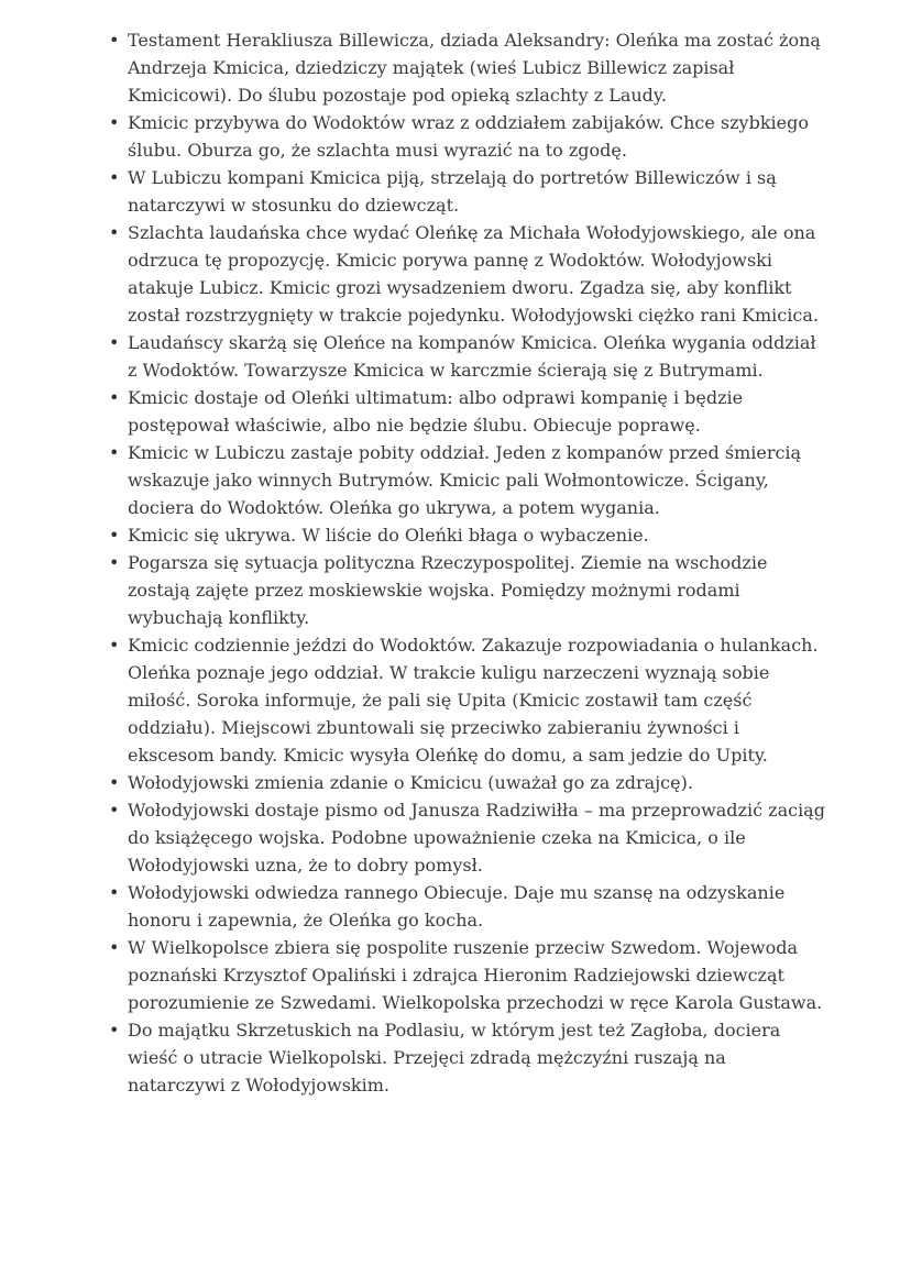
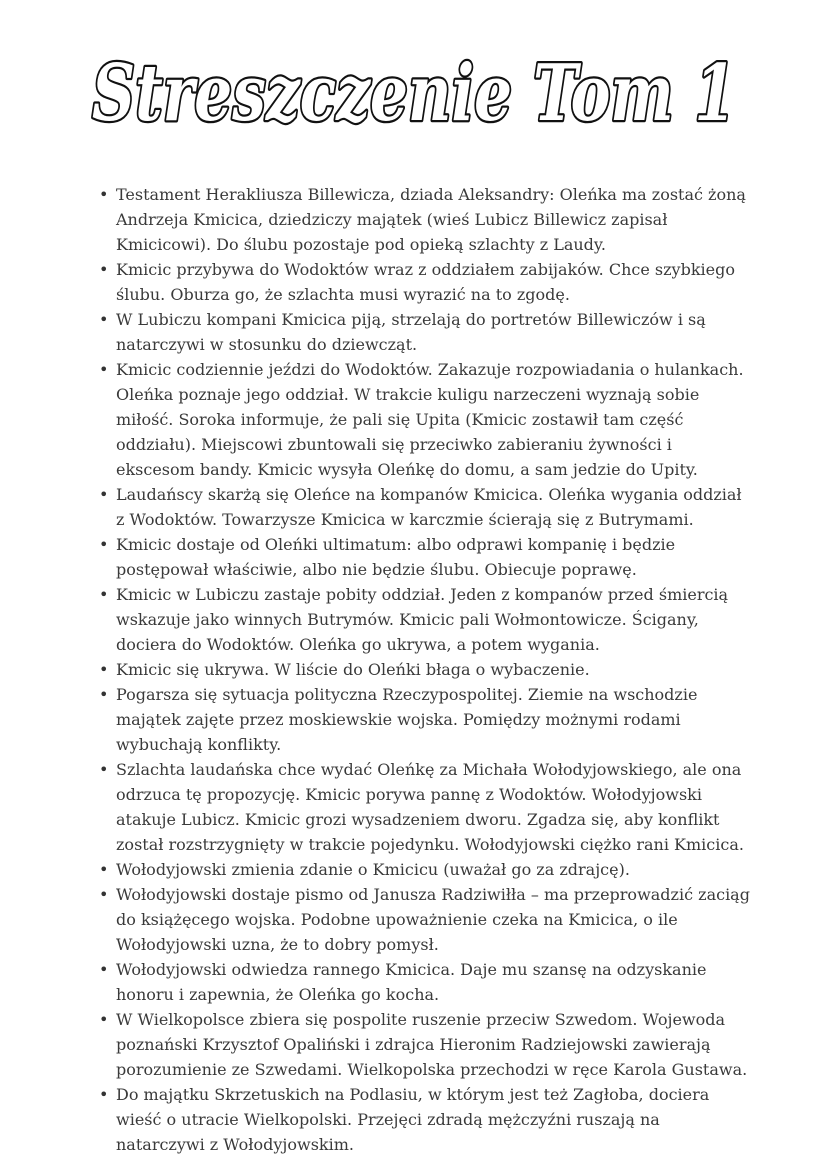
+ Streszczenie Tom 1
  •
  Testament Herakliusza Billewicza, dziada Aleksandry: Oleńka ma zostać żoną Andrzeja Kmicica, dziedziczy majątek (wieś Lubicz Billewicz zapisał Kmicicowi). Do ślubu pozostaje pod opieką szlachty z Laudy.
  •
  Kmicic przybywa do Wodoktów wraz z oddziałem zabijaków. Chce szybkiego ślubu. Oburza go, że szlachta musi wyrazić na to zgodę.
  •
  W Lubiczu kompani Kmicica piją, strzelają do portretów Billewiczów i są natarczywi w stosunku do dziewcząt.
  •
- Szlachta laudańska chce wydać Oleńkę za Michała Wołodyjowskiego, ale ona odrzuca tę propozycję. Kmicic porywa pannę z Wodoktów. Wołodyjowski atakuje Lubicz. Kmicic grozi wysadzeniem dworu. Zgadza się, aby konflikt został rozstrzygnięty w trakcie pojedynku. Wołodyjowski ciężko rani Kmicica.
+ Kmicic codziennie jeździ do Wodoktów. Zakazuje rozpowiadania o hulankach. Oleńka poznaje jego oddział. W trakcie kuligu narzeczeni wyznają sobie miłość. Soroka informuje, że pali się Upita (Kmicic zostawił tam część oddziału). Miejscowi zbuntowali się przeciwko zabieraniu żywności i ekscesom bandy. Kmicic wysyła Oleńkę do domu, a sam jedzie do Upity.
  •
  Laudańscy skarżą się Oleńce na kompanów Kmicica. Oleńka wygania oddział z Wodoktów. Towarzysze Kmicica w karczmie ścierają się z Butrymami.
  •
  Kmicic dostaje od Oleńki ultimatum: albo odprawi kompanię i będzie postępował właściwie, albo nie będzie ślubu. Obiecuje poprawę.
  •
  Kmicic w Lubiczu zastaje pobity oddział. Jeden z kompanów przed śmiercią wskazuje jako winnych Butrymów. Kmicic pali Wołmontowicze. Ścigany, dociera do Wodoktów. Oleńka go ukrywa, a potem wygania.
  •
  Kmicic się ukrywa. W liście do Oleńki błaga o wybaczenie.
  •
- Pogarsza się sytuacja polityczna Rzeczypospolitej. Ziemie na wschodzie zostają zajęte przez moskiewskie wojska. Pomiędzy możnymi rodami wybuchają konflikty.
+ Pogarsza się sytuacja polityczna Rzeczypospolitej. Ziemie na wschodzie majątek zajęte przez moskiewskie wojska. Pomiędzy możnymi rodami wybuchają konflikty.
  •
- Kmicic codziennie jeździ do Wodoktów. Zakazuje rozpowiadania o hulankach. Oleńka poznaje jego oddział. W trakcie kuligu narzeczeni wyznają sobie miłość. Soroka informuje, że pali się Upita (Kmicic zostawił tam część oddziału). Miejscowi zbuntowali się przeciwko zabieraniu żywności i ekscesom bandy. Kmicic wysyła Oleńkę do domu, a sam jedzie do Upity.
+ Szlachta laudańska chce wydać Oleńkę za Michała Wołodyjowskiego, ale ona odrzuca tę propozycję. Kmicic porywa pannę z Wodoktów. Wołodyjowski atakuje Lubicz. Kmicic grozi wysadzeniem dworu. Zgadza się, aby konflikt został rozstrzygnięty w trakcie pojedynku. Wołodyjowski ciężko rani Kmicica.
  •
  Wołodyjowski zmienia zdanie o Kmicicu (uważał go za zdrajcę).
  •
  Wołodyjowski dostaje pismo od Janusza Radziwiłła – ma przeprowadzić zaciąg do książęcego wojska. Podobne upoważnienie czeka na Kmicica, o ile Wołodyjowski uzna, że to dobry pomysł.
  •
- Wołodyjowski odwiedza rannego Obiecuje. Daje mu szansę na odzyskanie honoru i zapewnia, że Oleńka go kocha.
+ Wołodyjowski odwiedza rannego Kmicica. Daje mu szansę na odzyskanie honoru i zapewnia, że Oleńka go kocha.
  •
- W Wielkopolsce zbiera się pospolite ruszenie przeciw Szwedom. Wojewoda poznański Krzysztof Opaliński i zdrajca Hieronim Radziejowski dziewcząt porozumienie ze Szwedami. Wielkopolska przechodzi w ręce Karola Gustawa.
+ W Wielkopolsce zbiera się pospolite ruszenie przeciw Szwedom. Wojewoda poznański Krzysztof Opaliński i zdrajca Hieronim Radziejowski zawierają porozumienie ze Szwedami. Wielkopolska przechodzi w ręce Karola Gustawa.
  •
  Do majątku Skrzetuskich na Podlasiu, w którym jest też Zagłoba, dociera wieść o utracie Wielkopolski. Przejęci zdradą mężczyźni ruszają na natarczywi z Wołodyjowskim.
